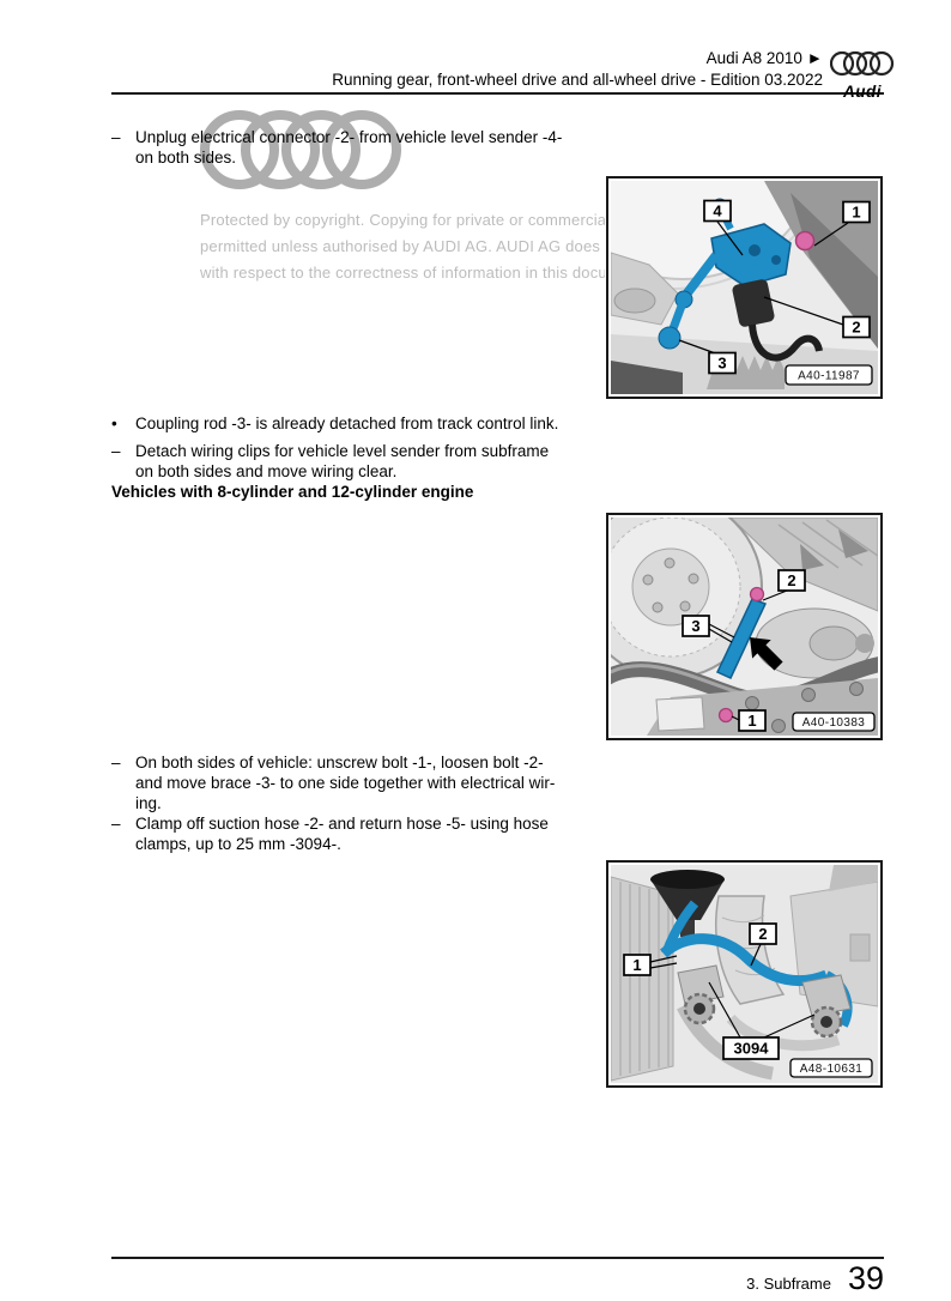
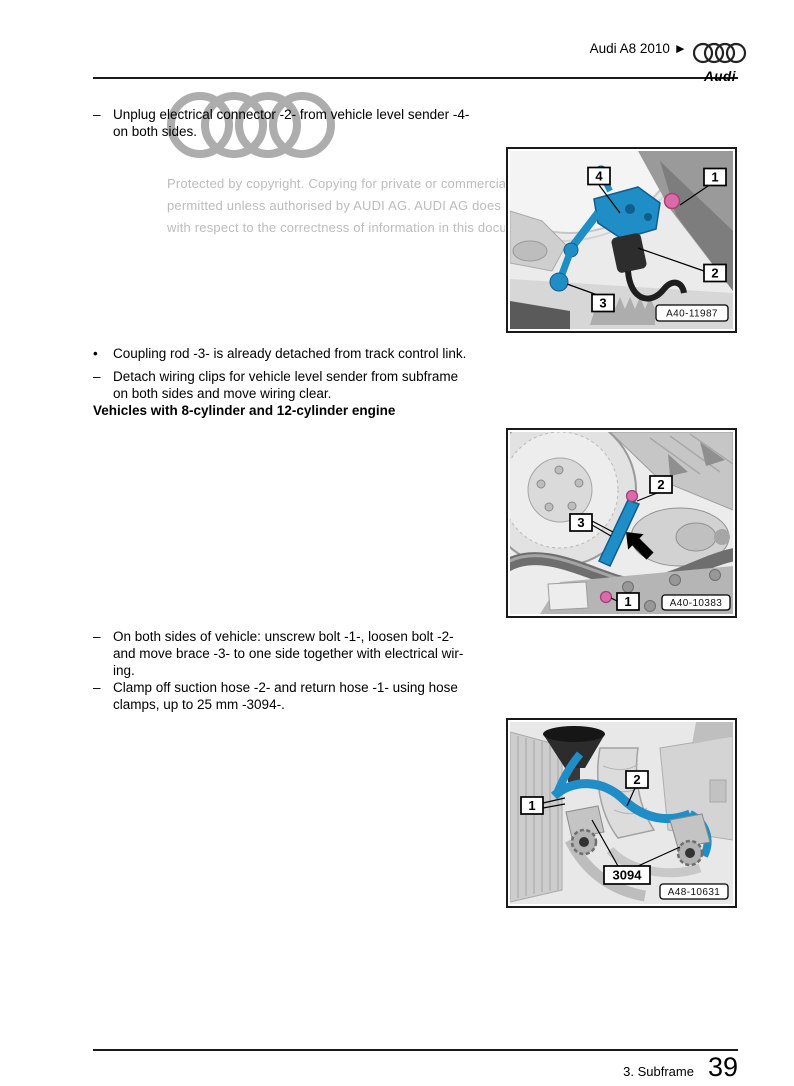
  Audi A8 2010 ►
- Running gear, front-wheel drive and all-wheel drive - Edition 03.2022
  Audi
  Protected by copyright. Copying for private or commercia
  permitted unless authorised by AUDI AG. AUDI AG does
  with respect to the correctness of information in this docu
  –
  Unplug electrical connector -2- from vehicle level sender -4-
  on both sides.
  •
  Coupling rod -3- is already detached from track control link.
  –
  Detach wiring clips for vehicle level sender from subframe
  on both sides and move wiring clear.
  Vehicles with 8-cylinder and 12-cylinder engine
  –
  On both sides of vehicle: unscrew bolt -1-, loosen bolt -2-
  and move brace -3- to one side together with electrical wir-
  ing.
  –
- Clamp off suction hose -2- and return hose -5- using hose
+ Clamp off suction hose -2- and return hose -1- using hose
  clamps, up to 25 mm -3094-.
  4
  1
  2
  3
  A40-11987
  2
  3
  1
  A40-10383
  1
  2
  3094
  A48-10631
  3. Subframe
  39
